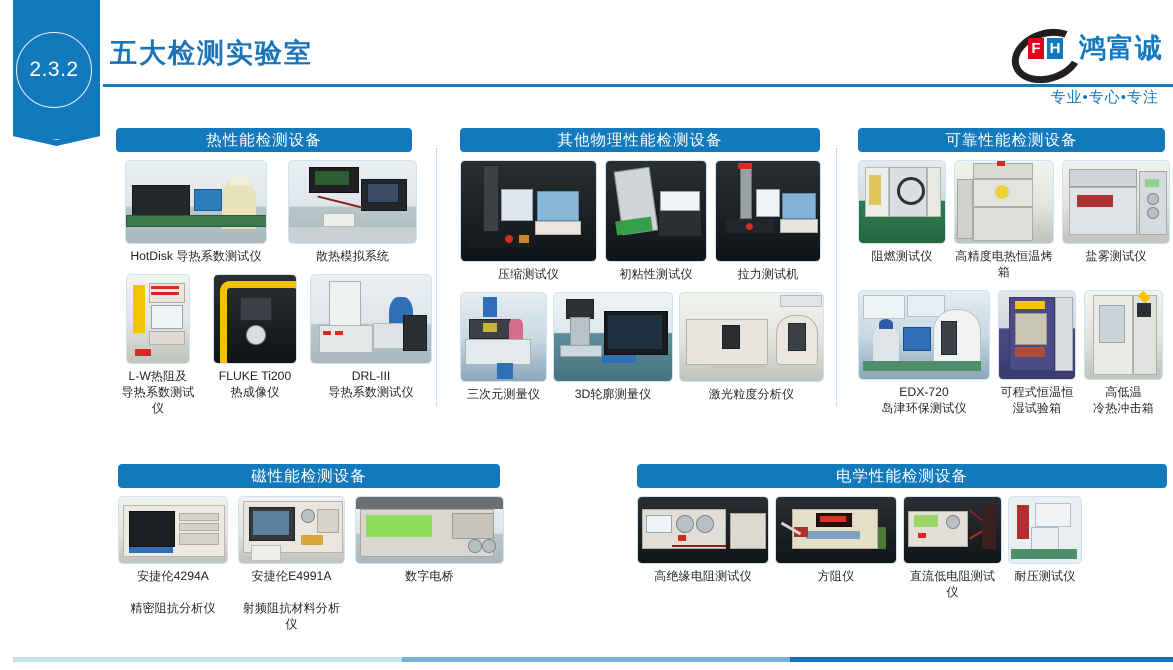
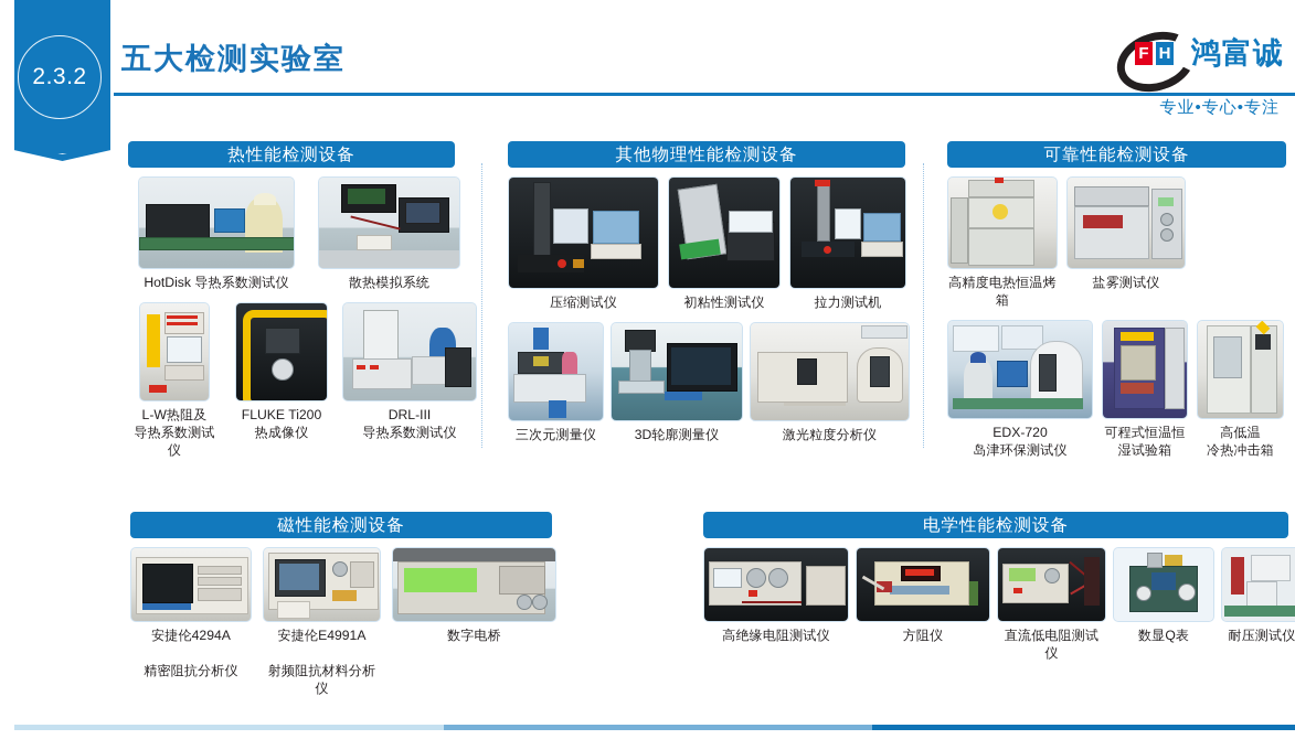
  2.3.2
  五大检测实验室
  F
  H
  鸿富诚
  专业•专心•专注
  热性能检测设备
  HotDisk 导热系数测试仪
  散热模拟系统
  L-W热阻及
  导热系数测试仪
  FLUKE Ti200
  热成像仪
  DRL-III
  导热系数测试仪
  其他物理性能检测设备
  压缩测试仪
  初粘性测试仪
  拉力测试机
  三次元测量仪
  3D轮廓测量仪
  激光粒度分析仪
  可靠性能检测设备
- 阻燃测试仪
  高精度电热恒温烤箱
  盐雾测试仪
  EDX-720
  岛津环保测试仪
  可程式恒温恒
  湿试验箱
  高低温
  冷热冲击箱
  磁性能检测设备
  安捷伦4294A
  精密阻抗分析仪
  安捷伦E4991A
  射频阻抗材料分析仪
  数字电桥
  电学性能检测设备
  高绝缘电阻测试仪
  方阻仪
  直流低电阻测试仪
+ 数显Q表
  耐压测试仪
